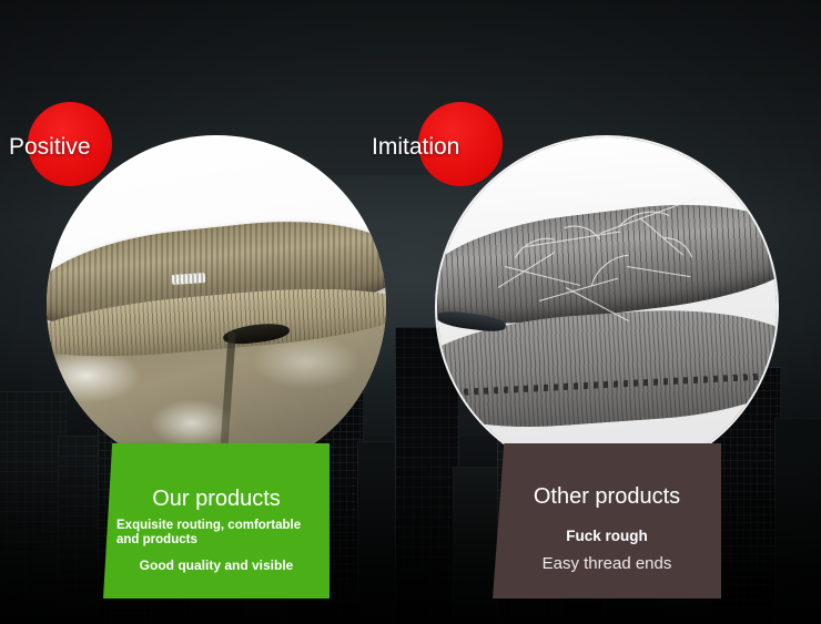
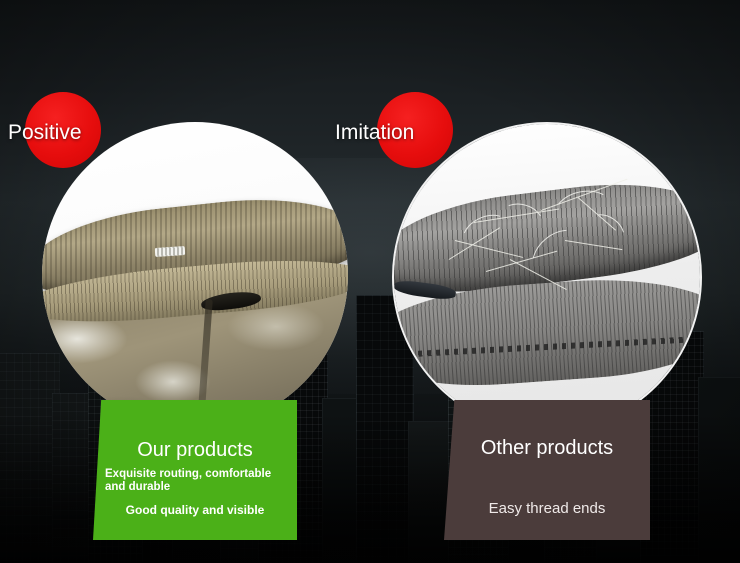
  Positive
  Imitation
  Our products
- Exquisite routing, comfortable and products
+ Exquisite routing, comfortable and durable
  Good quality and visible
  Other products
- Fuck rough
  Easy thread ends
